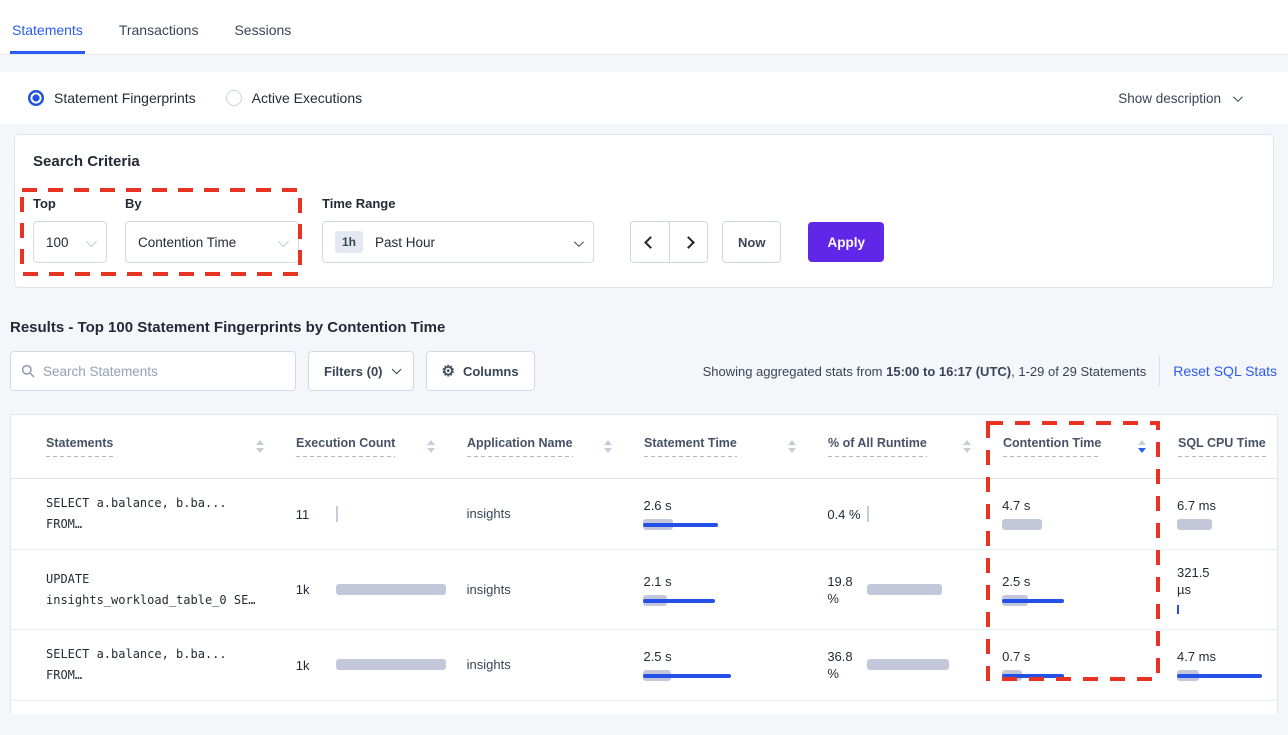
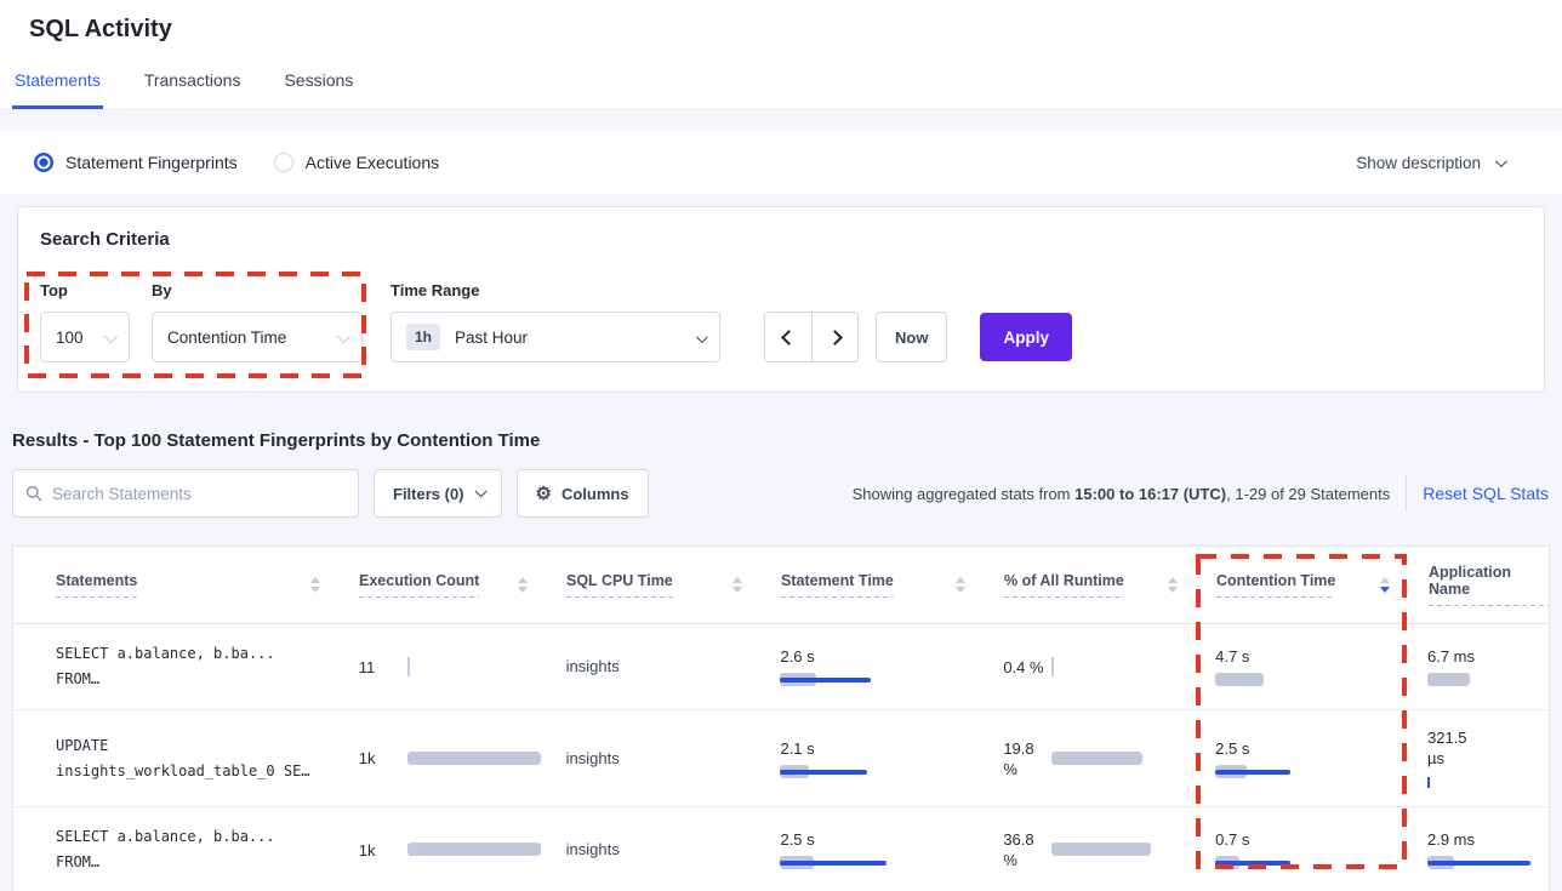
+ SQL Activity
  Statements
  Transactions
  Sessions
  Statement Fingerprints
  Active Executions
  Show description
  Search Criteria
  Top
  100
  By
  Contention Time
  Time Range
  1h
  Past Hour
  Now
  Apply
  Results - Top 100 Statement Fingerprints by Contention Time
  Search Statements
  Filters (0)
  ⚙
  Columns
  Showing aggregated stats from 15:00 to 16:17 (UTC), 1-29 of 29 Statements
  Reset SQL Stats
  Statements
  Execution Count
- Application Name
+ SQL CPU Time
  Statement Time
  % of All Runtime
  Contention Time
- SQL CPU Time
+ Application Name
  SELECT a.balance, b.ba...
  FROM…
  11
  insights
  2.6 s
  0.4 %
  4.7 s
  6.7 ms
  UPDATE
  insights_workload_table_0 SE…
  1k
  insights
  2.1 s
  19.8
  %
  2.5 s
  321.5
  µs
  SELECT a.balance, b.ba...
  FROM…
  1k
  insights
  2.5 s
  36.8
  %
  0.7 s
- 4.7 ms
+ 2.9 ms
